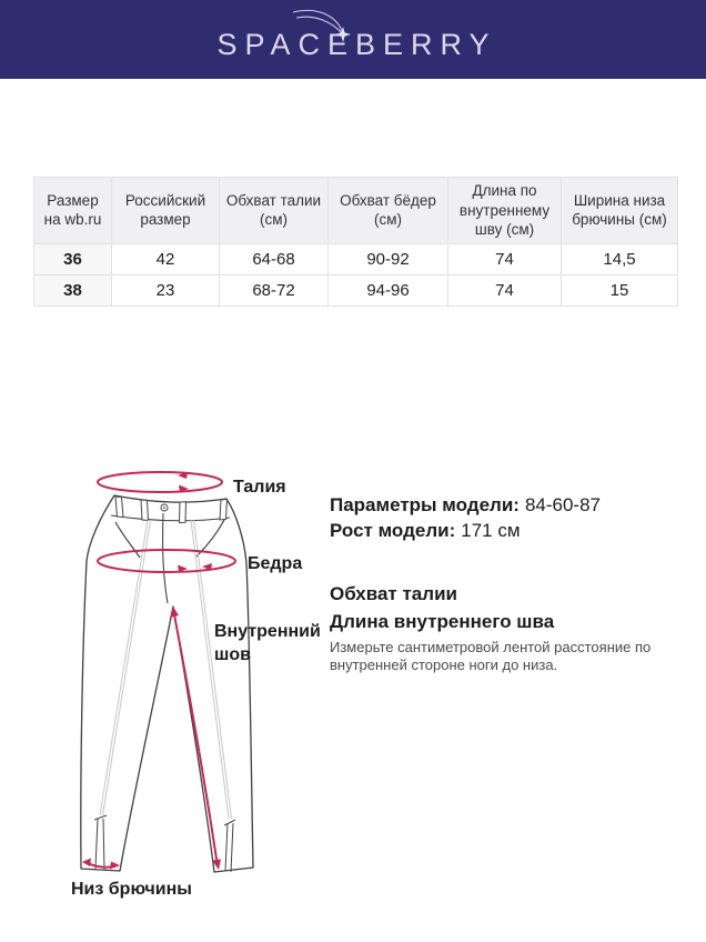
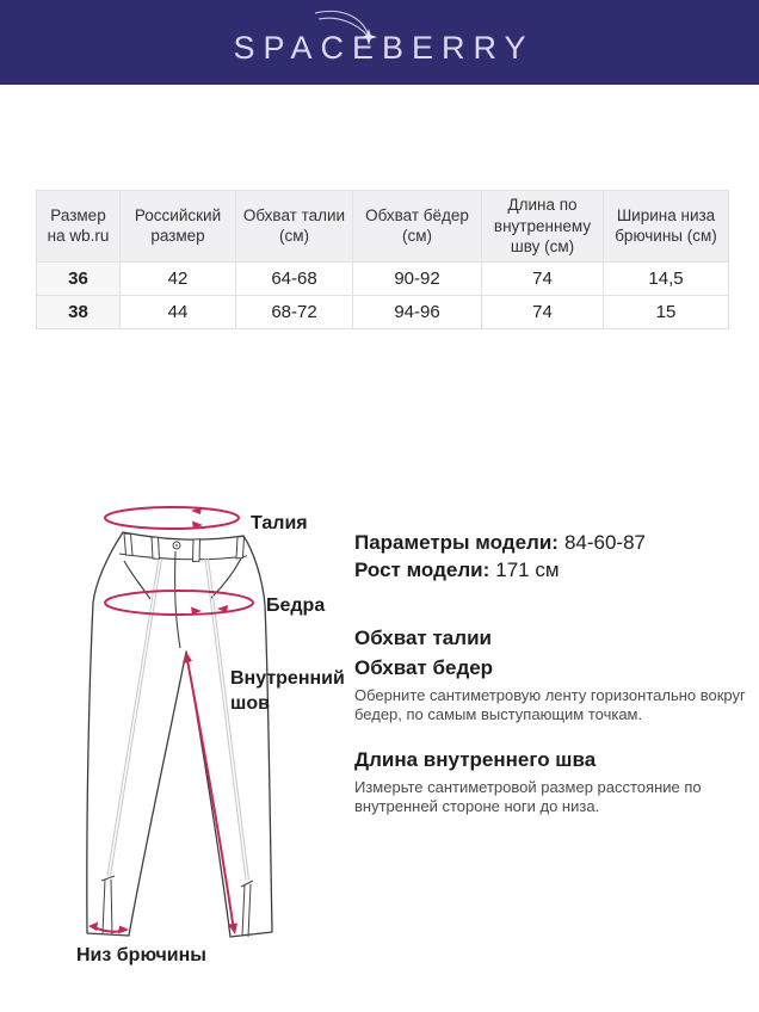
  SPACEBERRY
  Размер на wb.ru	Российский размер	Обхват талии (см)	Обхват бёдер (см)	Длина по внутреннему шву (см)	Ширина низа брючины (см)
  36	42	64-68	90-92	74	14,5
- 38	23	68-72	94-96	74	15
+ 38	44	68-72	94-96	74	15
  Талия
  Бедра
  Внутренний шов
  Низ брючины
  Параметры модели: 84-60-87
  Рост модели: 171 см
  Обхват талии
+ Обхват бедер
+ Оберните сантиметровую ленту горизонтально вокруг бедер, по самым выступающим точкам.
  Длина внутреннего шва
- Измерьте сантиметровой лентой расстояние по внутренней стороне ноги до низа.
+ Измерьте сантиметровой размер расстояние по внутренней стороне ноги до низа.
